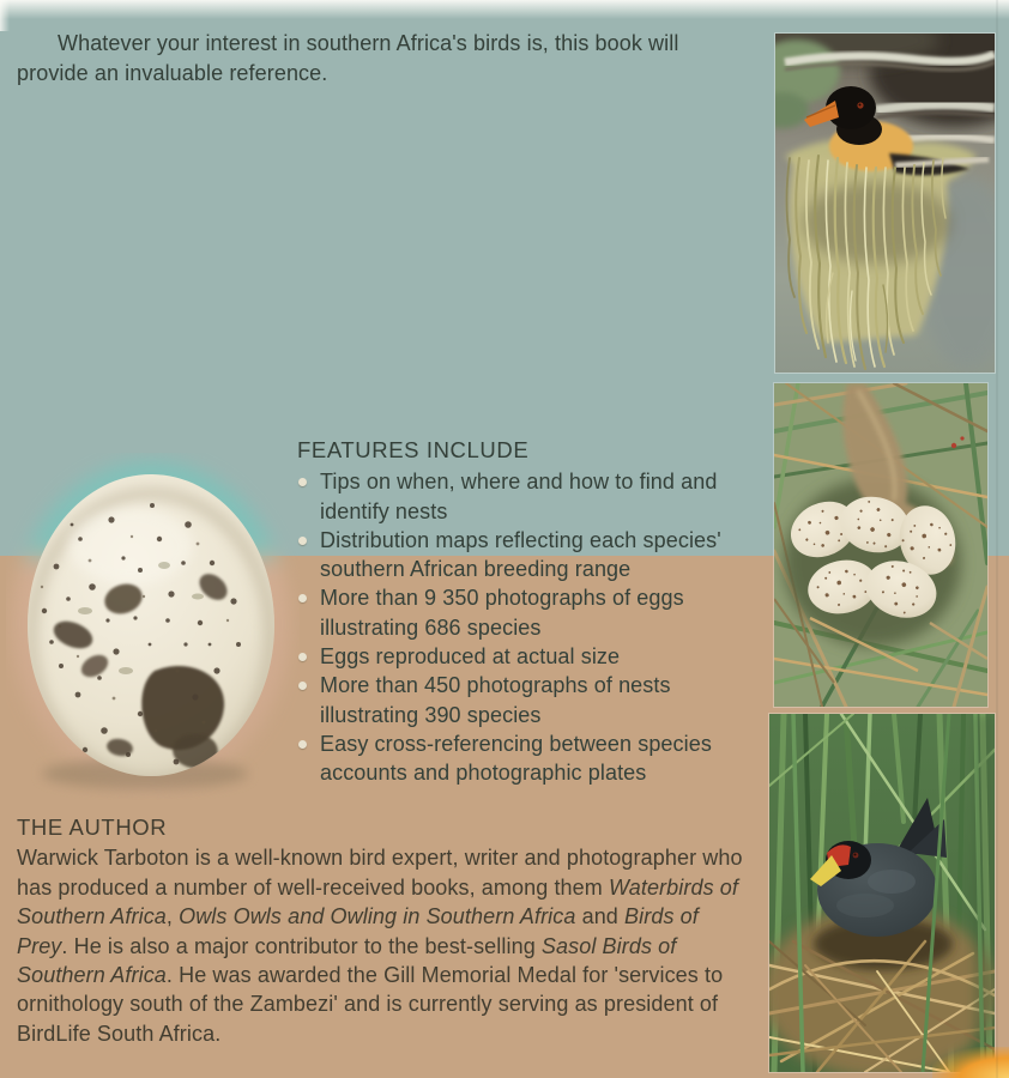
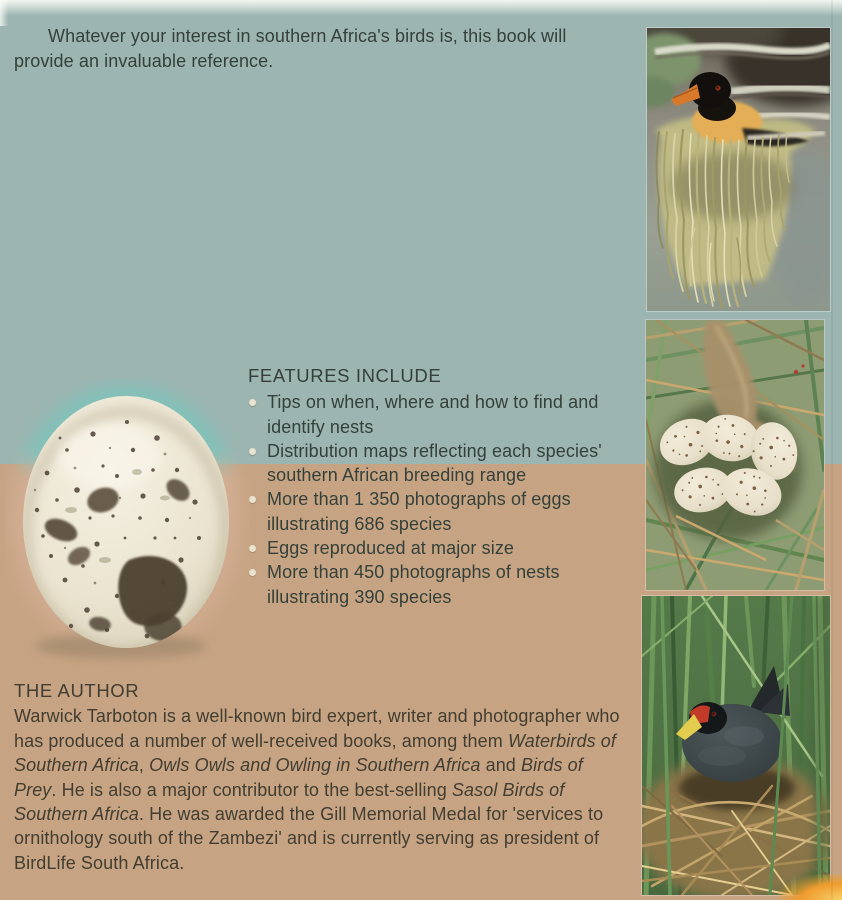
  Whatever your interest in southern Africa's birds is, this book will provide an invaluable reference.
  FEATURES INCLUDE
  Tips on when, where and how to find and identify nests
  Distribution maps reflecting each species' southern African breeding range
- More than 9 350 photographs of eggs illustrating 686 species
+ More than 1 350 photographs of eggs illustrating 686 species
- Eggs reproduced at actual size
+ Eggs reproduced at major size
  More than 450 photographs of nests illustrating 390 species
- Easy cross-referencing between species accounts and photographic plates
  THE AUTHOR
  Warwick Tarboton is a well-known bird expert, writer and photographer who has produced a number of well-received books, among them Waterbirds of Southern Africa, Owls Owls and Owling in Southern Africa and Birds of Prey. He is also a major contributor to the best-selling Sasol Birds of Southern Africa. He was awarded the Gill Memorial Medal for 'services to ornithology south of the Zambezi' and is currently serving as president of BirdLife South Africa.
